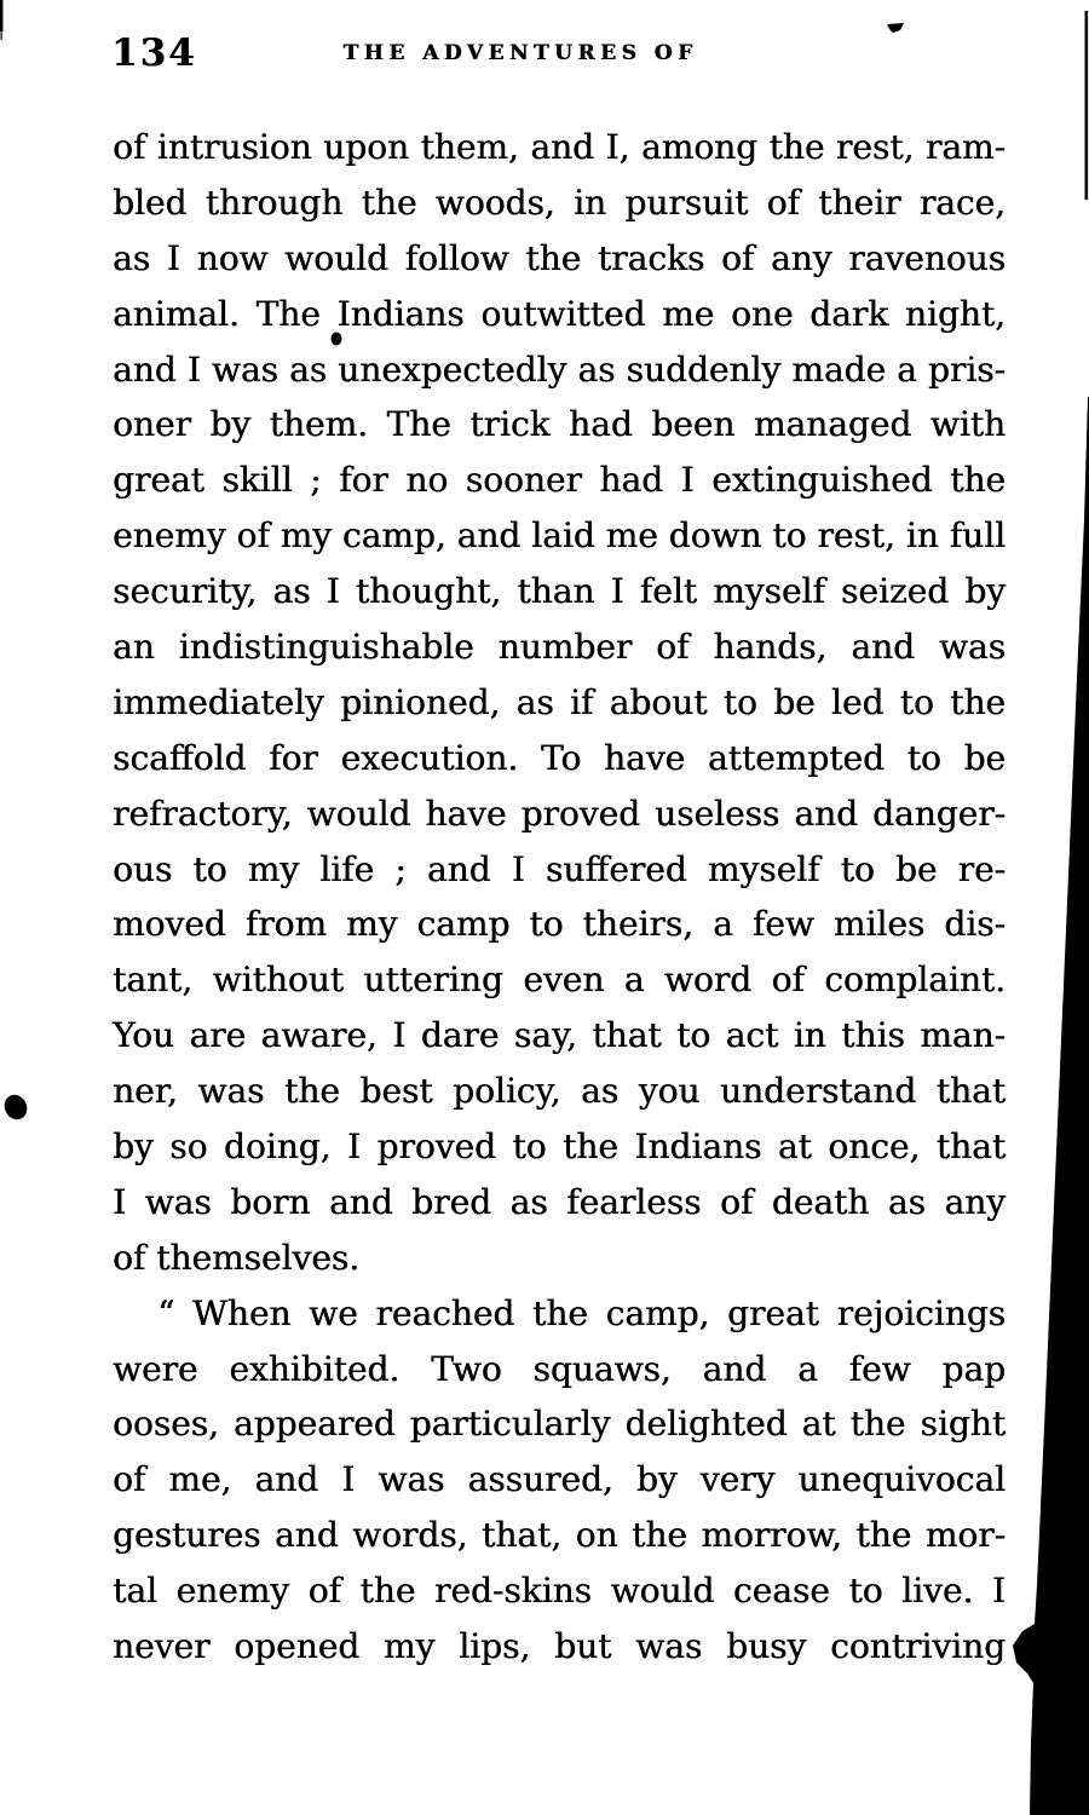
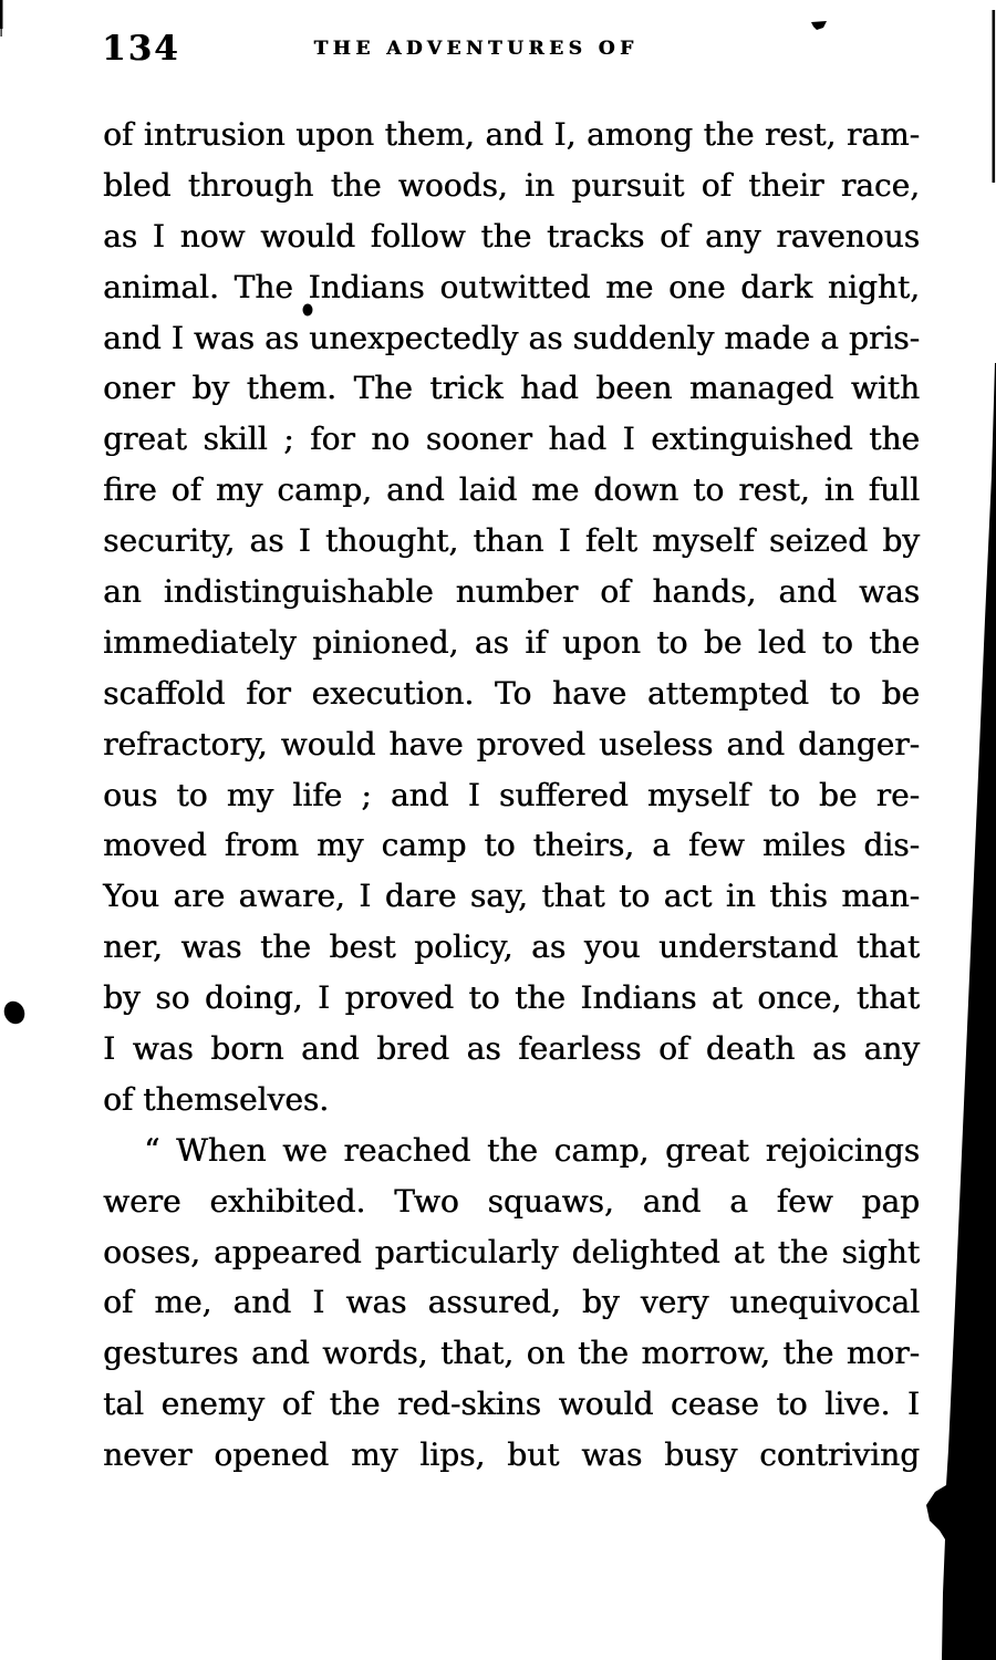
  134
  THE ADVENTURES OF
  of intrusion upon them, and I, among the rest, ram-
  bled through the woods, in pursuit of their race,
  as I now would follow the tracks of any ravenous
  animal. The Indians outwitted me one dark night,
  and I was as unexpectedly as suddenly made a pris-
  oner by them. The trick had been managed with
  great skill ; for no sooner had I extinguished the
- enemy of my camp, and laid me down to rest, in full
+ fire of my camp, and laid me down to rest, in full
  security, as I thought, than I felt myself seized by
  an indistinguishable number of hands, and was
- immediately pinioned, as if about to be led to the
+ immediately pinioned, as if upon to be led to the
  scaffold for execution. To have attempted to be
  refractory, would have proved useless and danger-
  ous to my life ; and I suffered myself to be re-
  moved from my camp to theirs, a few miles dis-
- tant, without uttering even a word of complaint.
  You are aware, I dare say, that to act in this man-
  ner, was the best policy, as you understand that
  by so doing, I proved to the Indians at once, that
  I was born and bred as fearless of death as any
  of themselves.
  “ When we reached the camp, great rejoicings
  were exhibited. Two squaws, and a few pap
  ooses, appeared particularly delighted at the sight
  of me, and I was assured, by very unequivocal
  gestures and words, that, on the morrow, the mor-
  tal enemy of the red-skins would cease to live. I
  never opened my lips, but was busy contriving
